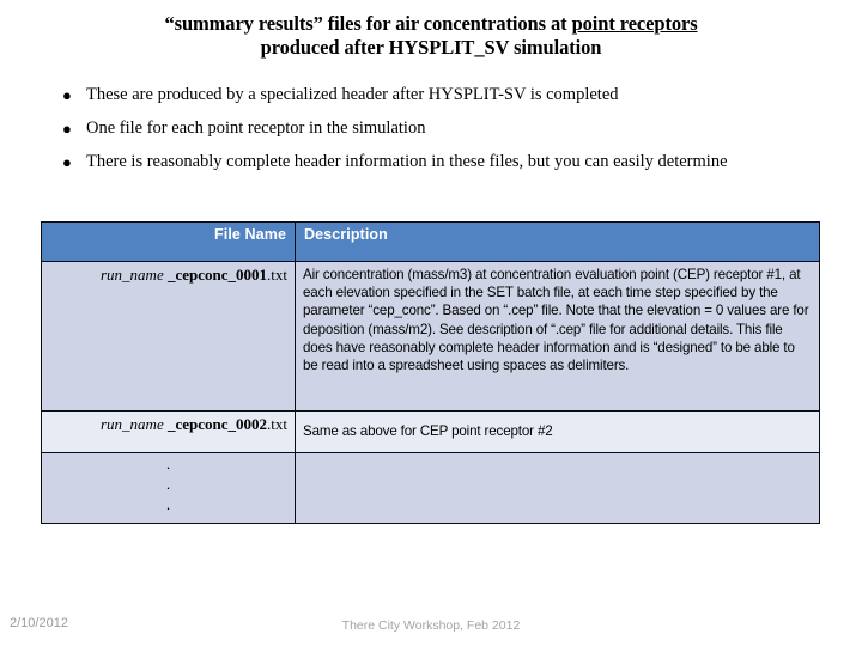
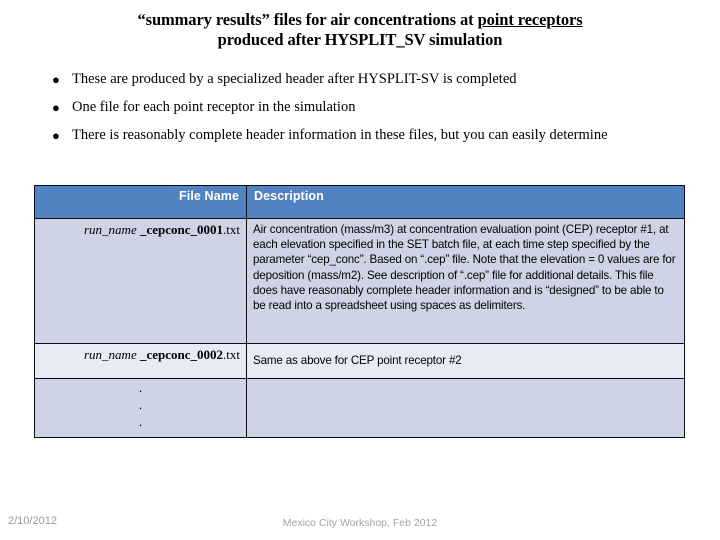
  “summary results” files for air concentrations at point receptors
  produced after HYSPLIT_SV simulation
  ●
  These are produced by a specialized header after HYSPLIT-SV is completed
  ●
  One file for each point receptor in the simulation
  ●
  There is reasonably complete header information in these files, but you can easily determine
  File Name	Description
  run_name _cepconc_0001.txt	Air concentration (mass/m3) at concentration evaluation point (CEP) receptor #1, at each elevation specified in the SET batch file, at each time step specified by the parameter “cep_conc”. Based on “.cep” file. Note that the elevation = 0 values are for deposition (mass/m2). See description of “.cep” file for additional details. This file does have reasonably complete header information and is “designed” to be able to be read into a spreadsheet using spaces as delimiters.
  run_name _cepconc_0002.txt	Same as above for CEP point receptor #2
  · · ·
  2/10/2012
- There City Workshop, Feb 2012
+ Mexico City Workshop, Feb 2012
